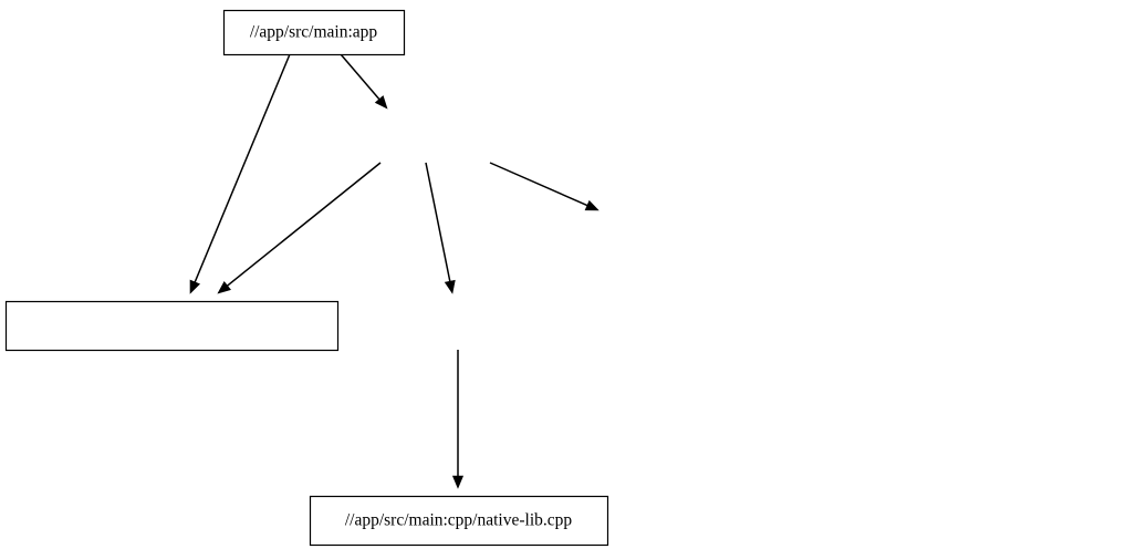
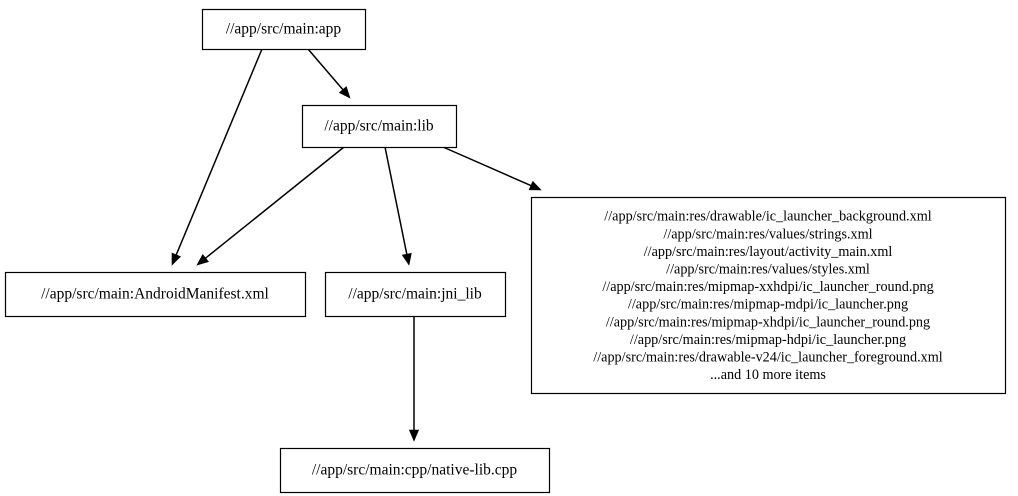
  //app/src/main:app
+ //app/src/main:lib
+ //app/src/main:AndroidManifest.xml
+ //app/src/main:jni_lib
+ //app/src/main:res/drawable/ic_launcher_background.xml //app/src/main:res/values/strings.xml //app/src/main:res/layout/activity_main.xml //app/src/main:res/values/styles.xml //app/src/main:res/mipmap-xxhdpi/ic_launcher_round.png //app/src/main:res/mipmap-mdpi/ic_launcher.png //app/src/main:res/mipmap-xhdpi/ic_launcher_round.png //app/src/main:res/mipmap-hdpi/ic_launcher.png //app/src/main:res/drawable-v24/ic_launcher_foreground.xml ...and 10 more items
  //app/src/main:cpp/native-lib.cpp
